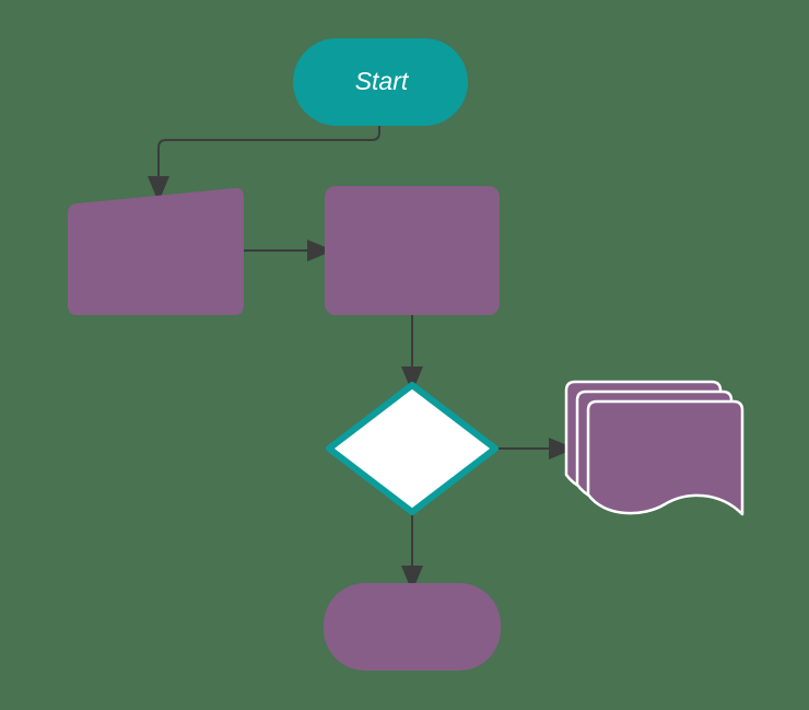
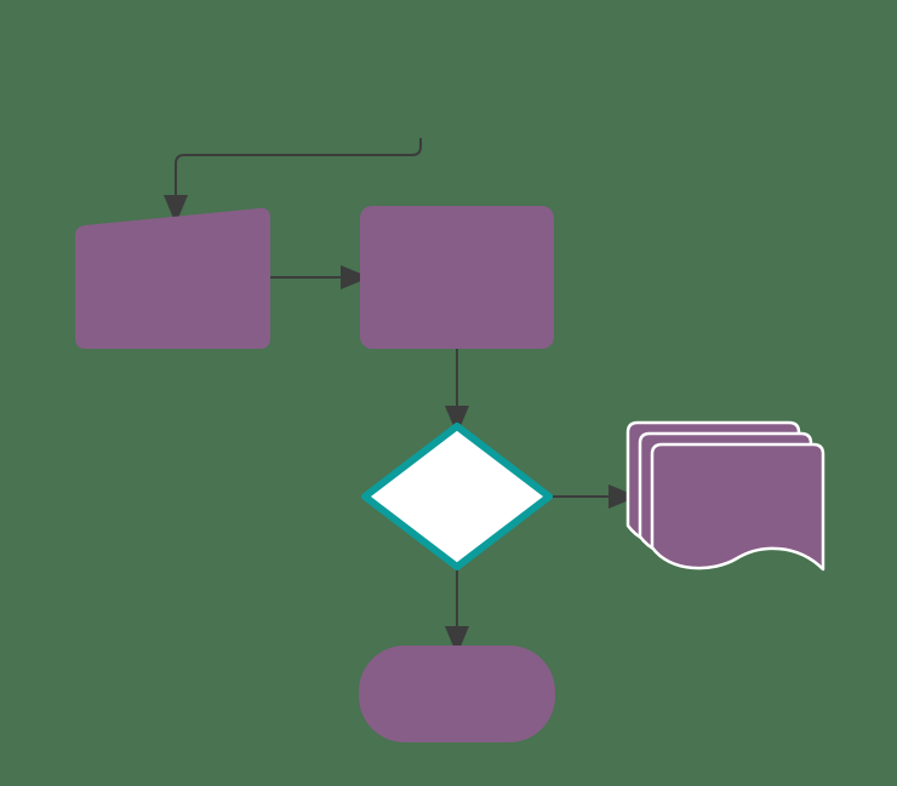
- Start
